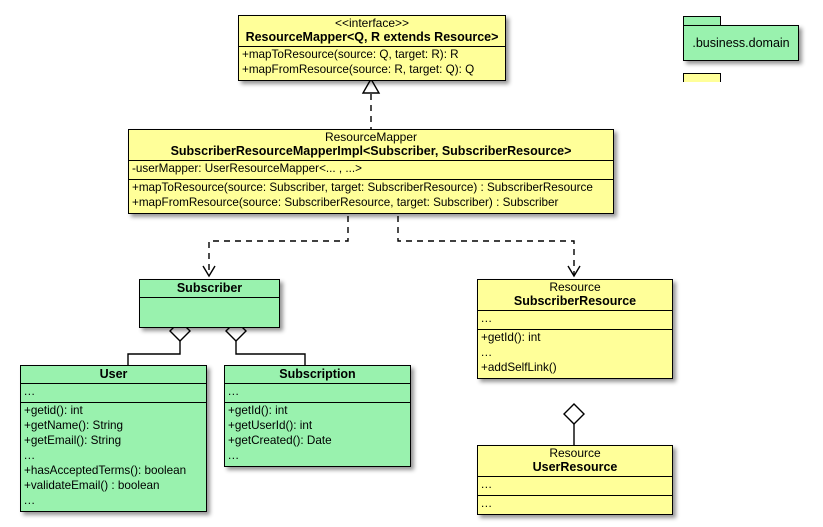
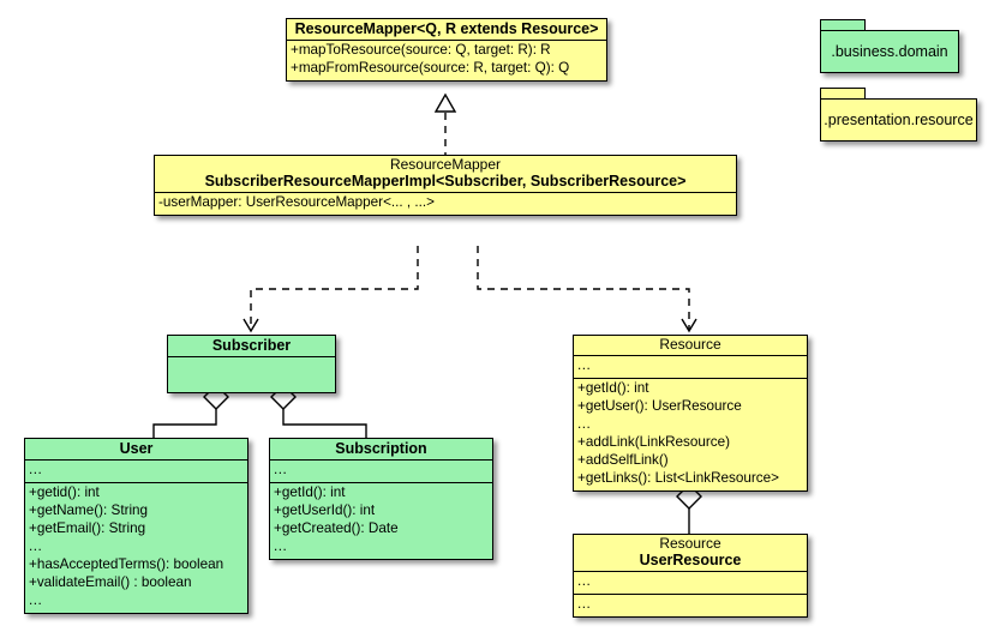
- <<interface>>
  ResourceMapper<Q, R extends Resource>
  +mapToResource(source: Q, target: R): R
  +mapFromResource(source: R, target: Q): Q
  ResourceMapper
  SubscriberResourceMapperImpl<Subscriber, SubscriberResource>
  -userMapper: UserResourceMapper<... , ...>
- +mapToResource(source: Subscriber, target: SubscriberResource) : SubscriberResource
- +mapFromResource(source: SubscriberResource, target: Subscriber) : Subscriber
  Subscriber
  User
  ...
  +getid(): int
  +getName(): String
  +getEmail(): String
  ...
  +hasAcceptedTerms(): boolean
  +validateEmail() : boolean
  ...
  Subscription
  ...
  +getId(): int
  +getUserId(): int
  +getCreated(): Date
  ...
  Resource
- SubscriberResource
  ...
  +getId(): int
+ +getUser(): UserResource
  ...
+ +addLink(LinkResource)
  +addSelfLink()
+ +getLinks(): List<LinkResource>
  Resource
  UserResource
  ...
  ...
  .business.domain
+ .presentation.resource
